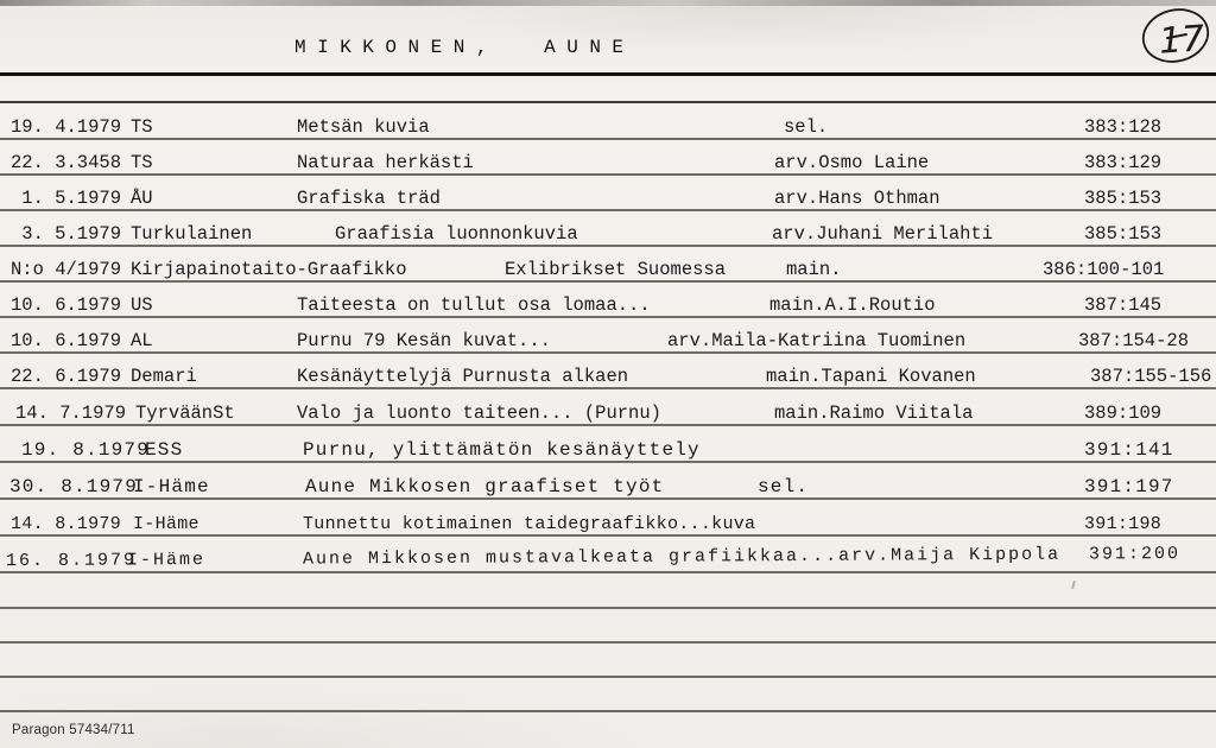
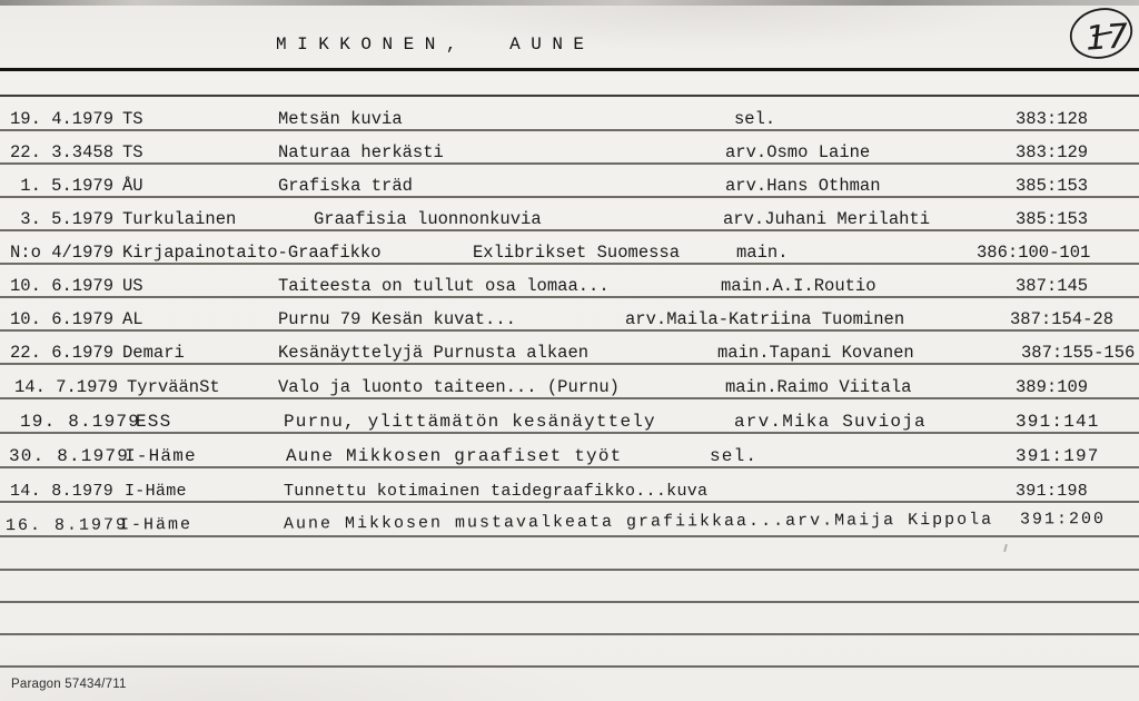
  MIKKONEN, AUNE
  19. 4.1979
  TS
  Metsän kuvia
  sel.
  383:128
  22. 3.3458
  TS
  Naturaa herkästi
  arv.Osmo Laine
  383:129
  1. 5.1979
  ÅU
  Grafiska träd
  arv.Hans Othman
  385:153
  3. 5.1979
  Turkulainen
  Graafisia luonnonkuvia
  arv.Juhani Merilahti
  385:153
  N:o 4/1979
  Kirjapainotaito-Graafikko
  Exlibrikset Suomessa
  main.
  386:100-101
  10. 6.1979
  US
  Taiteesta on tullut osa lomaa...
  main.A.I.Routio
  387:145
  10. 6.1979
  AL
  Purnu 79 Kesän kuvat...
  arv.Maila-Katriina Tuominen
  387:154-28
  22. 6.1979
  Demari
  Kesänäyttelyjä Purnusta alkaen
  main.Tapani Kovanen
  387:155-156
  14. 7.1979
  TyrväänSt
  Valo ja luonto taiteen... (Purnu)
  main.Raimo Viitala
  389:109
  19. 8.1979
  ESS
  Purnu, ylittämätön kesänäyttely
+ arv.Mika Suvioja
  391:141
  30. 8.1979
  I-Häme
  Aune Mikkosen graafiset työt
  sel.
  391:197
  14. 8.1979
  I-Häme
  Tunnettu kotimainen taidegraafikko...kuva
  391:198
  16. 8.197
  I-Häme
  Aune Mikkosen mustavalkeata grafiikkaa...arv.Maija Kippola
  391:200
  Paragon 57434/711
